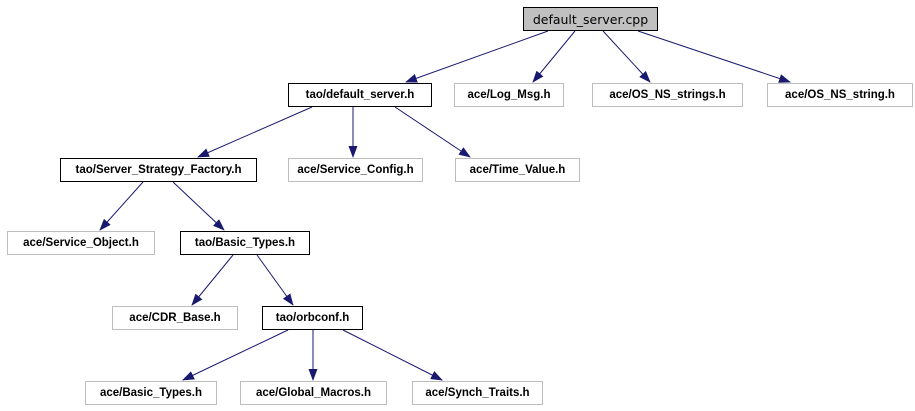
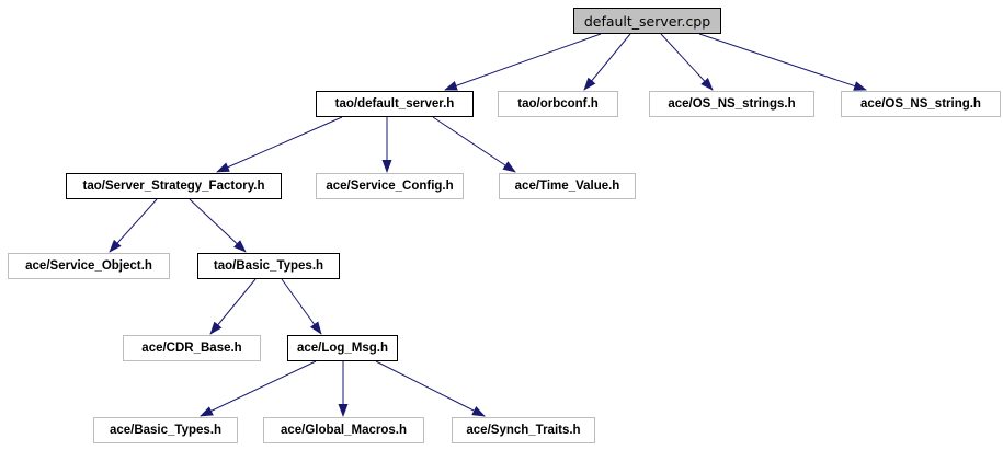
  default_server.cpp
  tao/default_server.h
- ace/Log_Msg.h
+ tao/orbconf.h
  ace/OS_NS_strings.h
  ace/OS_NS_string.h
  tao/Server_Strategy_Factory.h
  ace/Service_Config.h
  ace/Time_Value.h
  ace/Service_Object.h
  tao/Basic_Types.h
  ace/CDR_Base.h
- tao/orbconf.h
+ ace/Log_Msg.h
  ace/Basic_Types.h
  ace/Global_Macros.h
  ace/Synch_Traits.h
